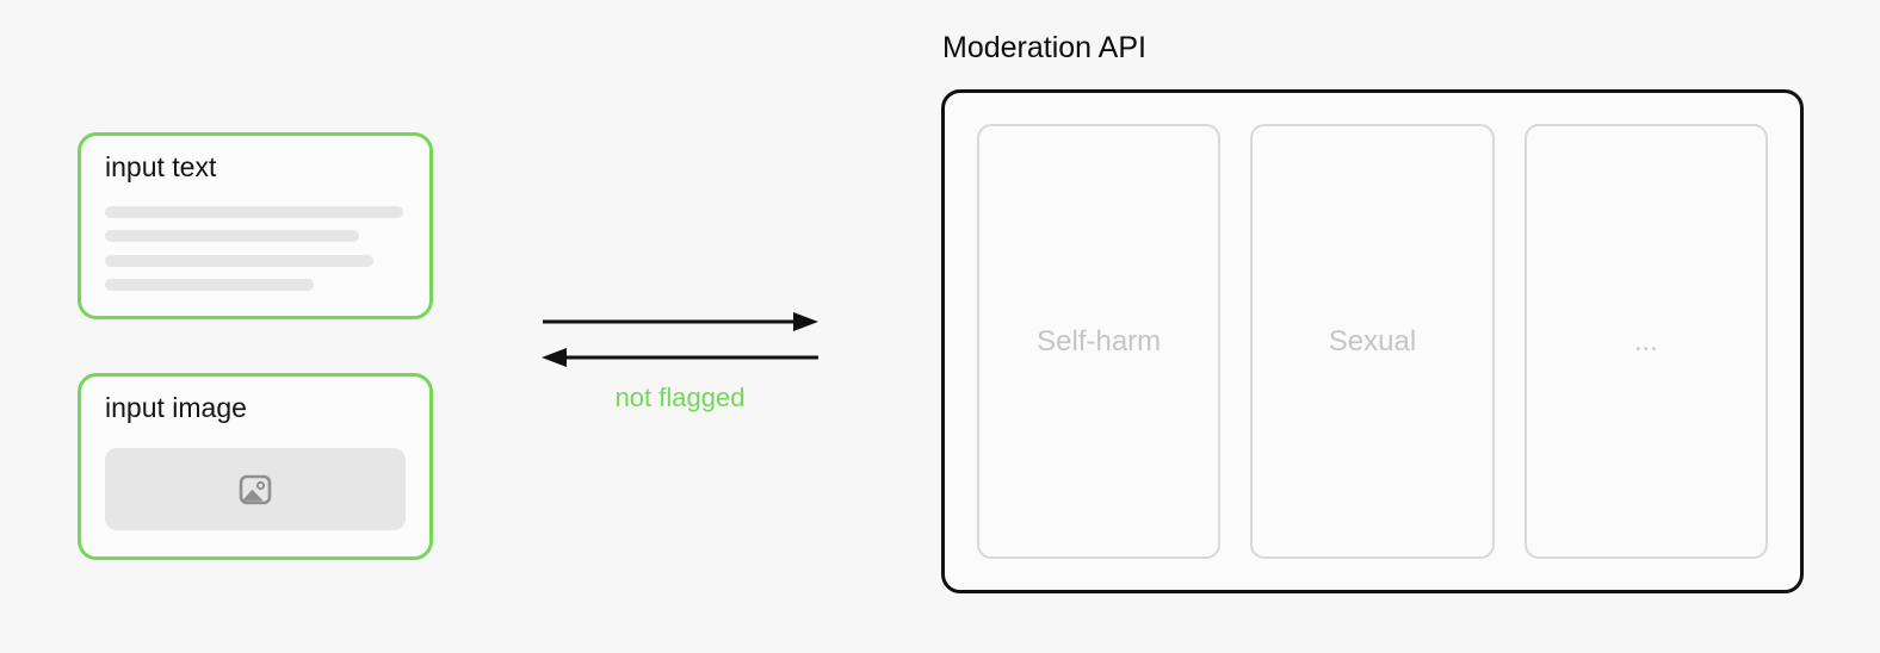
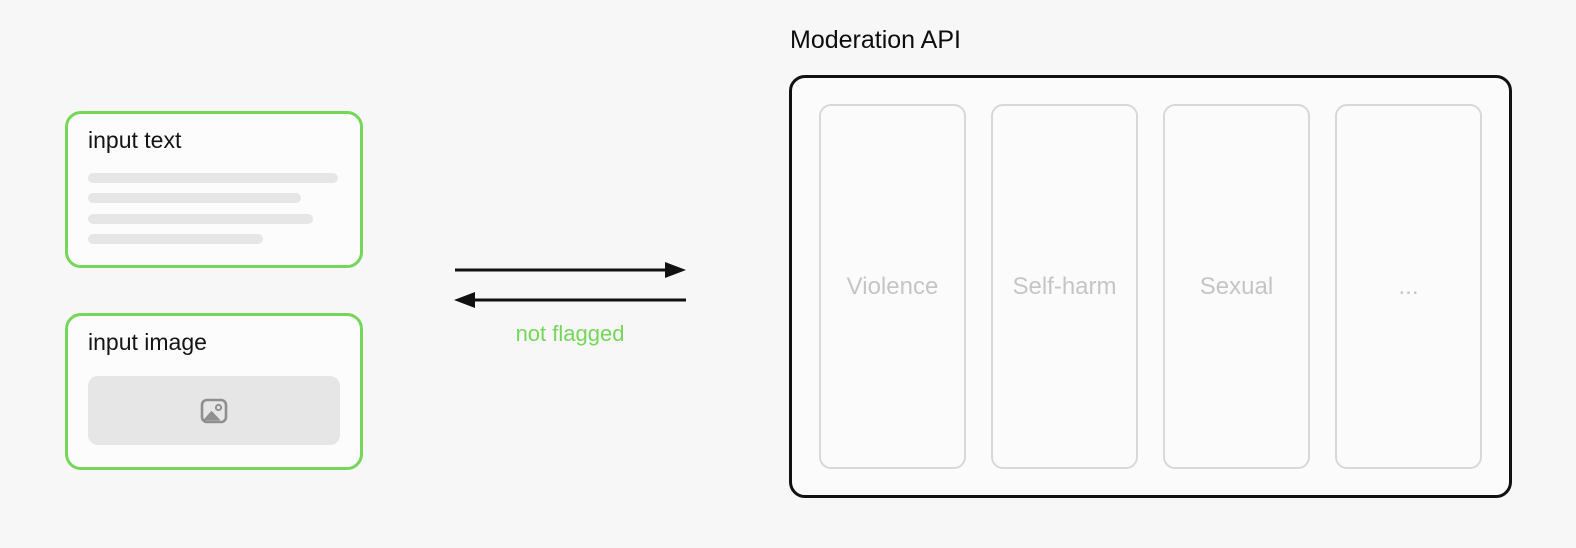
  input text
  input image
  not flagged
  Moderation API
+ Violence
  Self-harm
  Sexual
  ...
